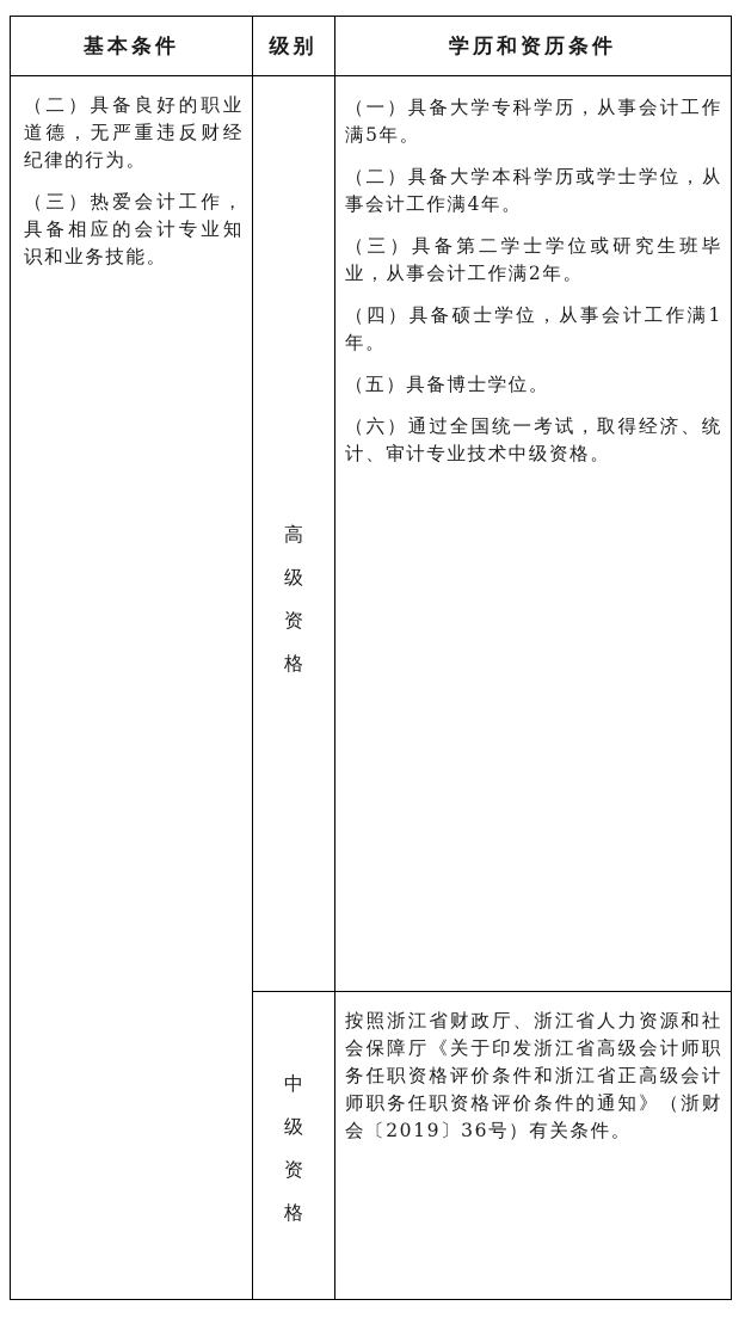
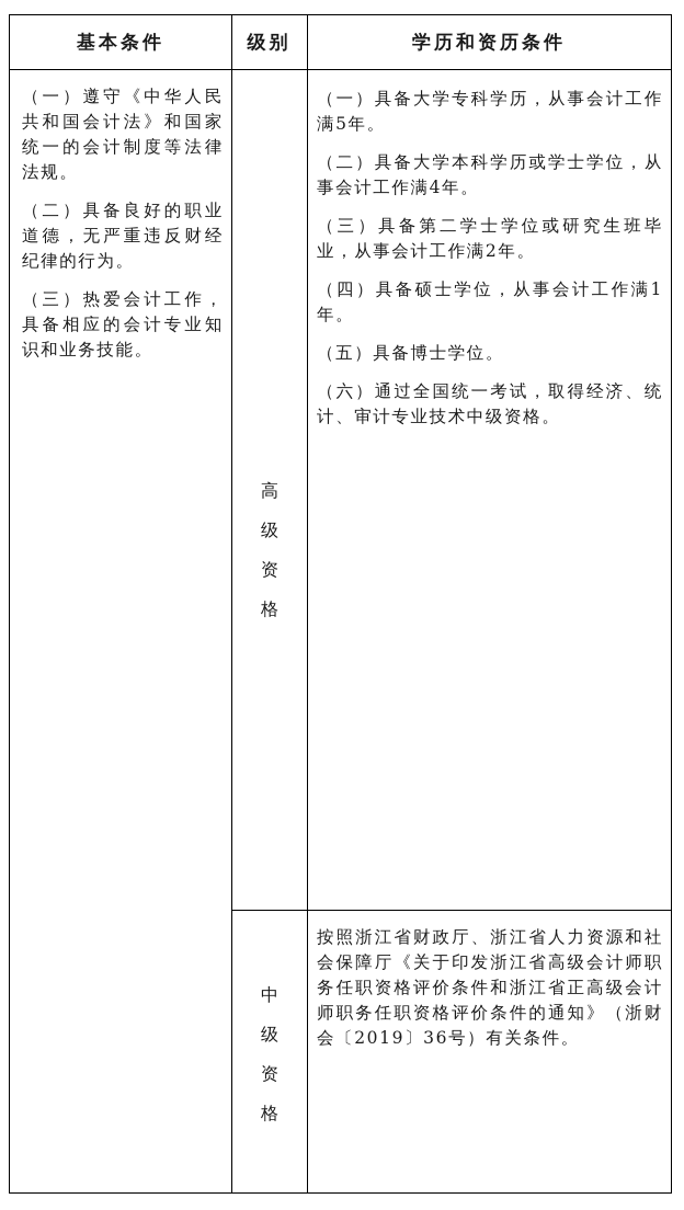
  基本条件
  级别
  学历和资历条件
+ （一）遵守《中华人民共和国会计法》和国家统一的会计制度等法律法规。
  （二）具备良好的职业道德，无严重违反财经纪律的行为。
  （三）热爱会计工作，具备相应的会计专业知识和业务技能。
  高
  级
  资
  格
  （一）具备大学专科学历，从事会计工作满5年。
  （二）具备大学本科学历或学士学位，从事会计工作满4年。
  （三）具备第二学士学位或研究生班毕业，从事会计工作满2年。
  （四）具备硕士学位，从事会计工作满1年。
  （五）具备博士学位。
  （六）通过全国统一考试，取得经济、统计、审计专业技术中级资格。
  中
  级
  资
  格
  按照浙江省财政厅、浙江省人力资源和社会保障厅《关于印发浙江省高级会计师职务任职资格评价条件和浙江省正高级会计师职务任职资格评价条件的通知》（浙财会〔2019〕36号）有关条件。
